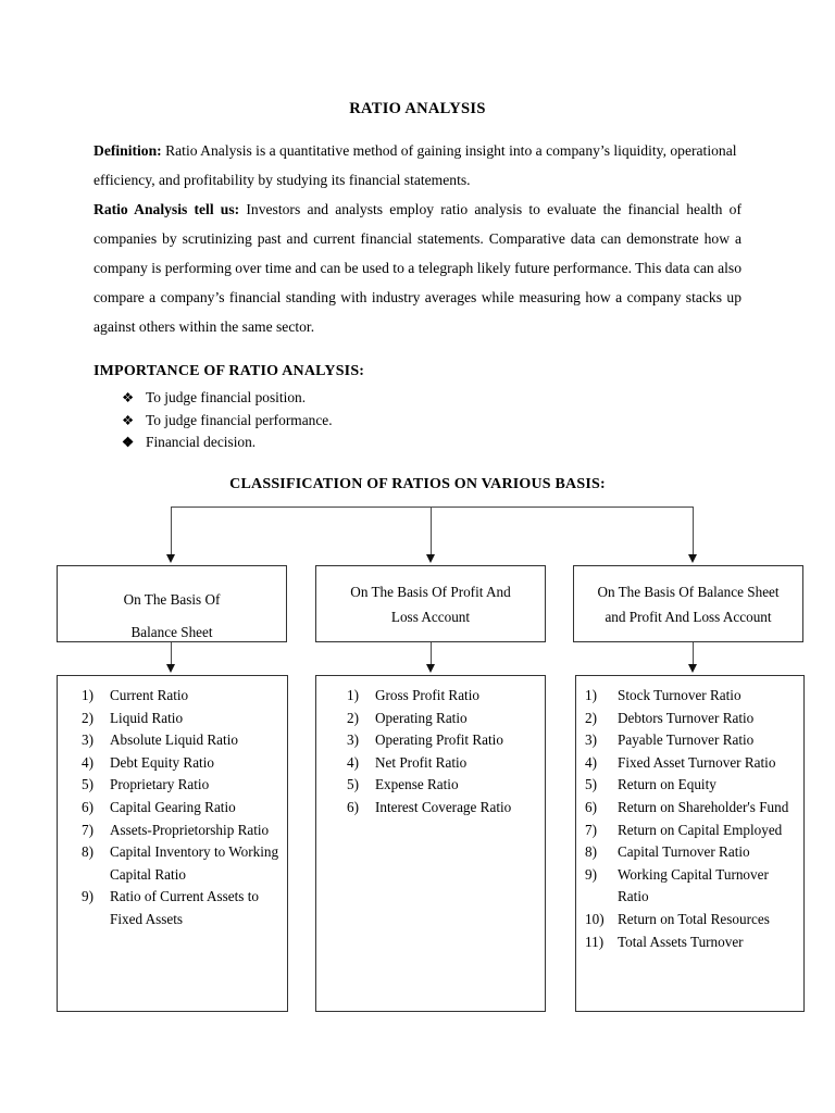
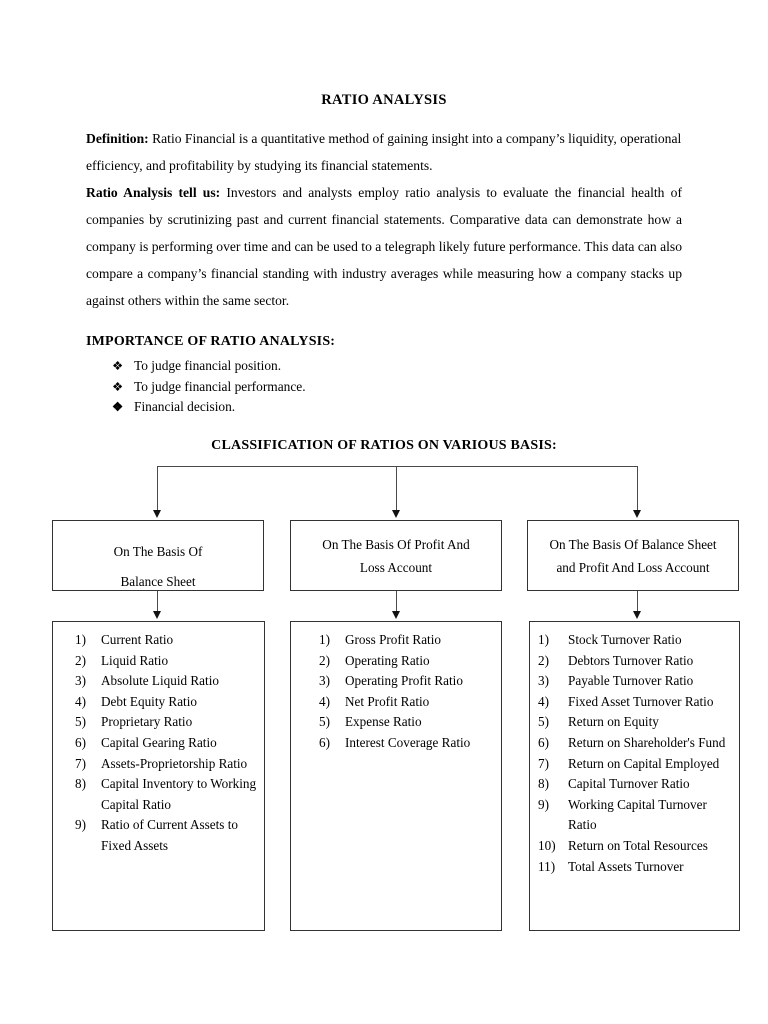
  RATIO ANALYSIS
- Definition: Ratio Analysis is a quantitative method of gaining insight into a company’s liquidity, operational efficiency, and profitability by studying its financial statements.
+ Definition: Ratio Financial is a quantitative method of gaining insight into a company’s liquidity, operational efficiency, and profitability by studying its financial statements.
  Ratio Analysis tell us: Investors and analysts employ ratio analysis to evaluate the financial health of companies by scrutinizing past and current financial statements. Comparative data can demonstrate how a company is performing over time and can be used to a telegraph likely future performance. This data can also compare a company’s financial standing with industry averages while measuring how a company stacks up against others within the same sector.
  IMPORTANCE OF RATIO ANALYSIS:
  ❖
  To judge financial position.
  ❖
  To judge financial performance.
  ❖
  Financial decision.
  CLASSIFICATION OF RATIOS ON VARIOUS BASIS:
  On The Basis Of
  Balance Sheet
  On The Basis Of Profit And
  Loss Account
  On The Basis Of Balance Sheet
  and Profit And Loss Account
  1)
  Current Ratio
  2)
  Liquid Ratio
  3)
  Absolute Liquid Ratio
  4)
  Debt Equity Ratio
  5)
  Proprietary Ratio
  6)
  Capital Gearing Ratio
  7)
  Assets-Proprietorship Ratio
  8)
  Capital Inventory to Working Capital Ratio
  9)
  Ratio of Current Assets to Fixed Assets
  1)
  Gross Profit Ratio
  2)
  Operating Ratio
  3)
  Operating Profit Ratio
  4)
  Net Profit Ratio
  5)
  Expense Ratio
  6)
  Interest Coverage Ratio
  1)
  Stock Turnover Ratio
  2)
  Debtors Turnover Ratio
  3)
  Payable Turnover Ratio
  4)
  Fixed Asset Turnover Ratio
  5)
  Return on Equity
  6)
  Return on Shareholder's Fund
  7)
  Return on Capital Employed
  8)
  Capital Turnover Ratio
  9)
  Working Capital Turnover Ratio
  10)
  Return on Total Resources
  11)
  Total Assets Turnover
